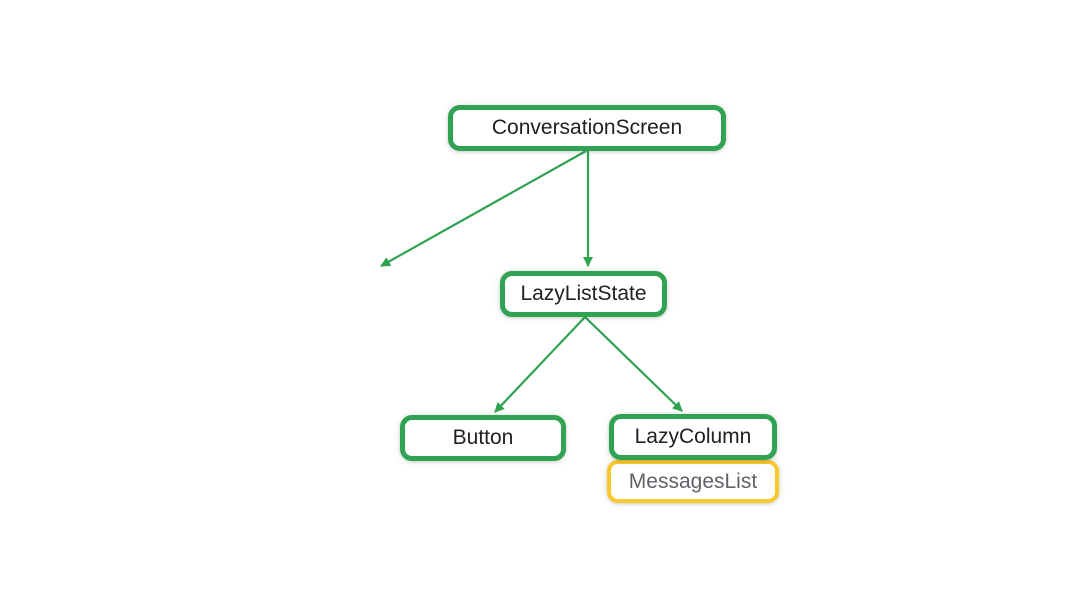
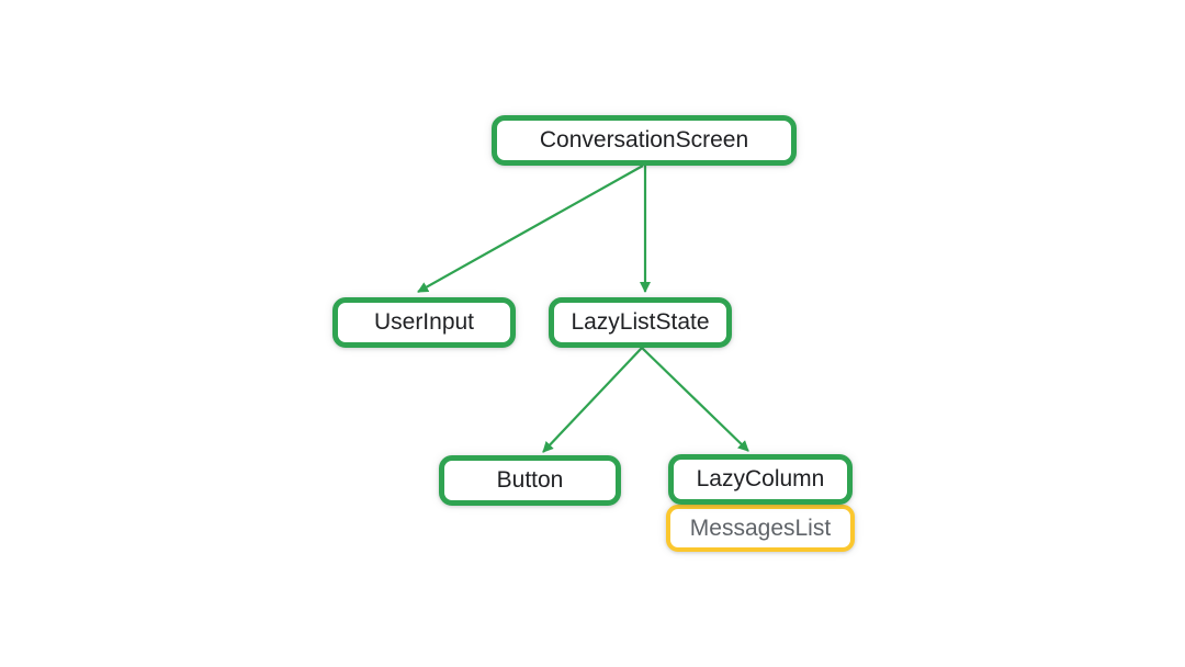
  ConversationScreen
+ UserInput
  LazyListState
  Button
  LazyColumn
  MessagesList
